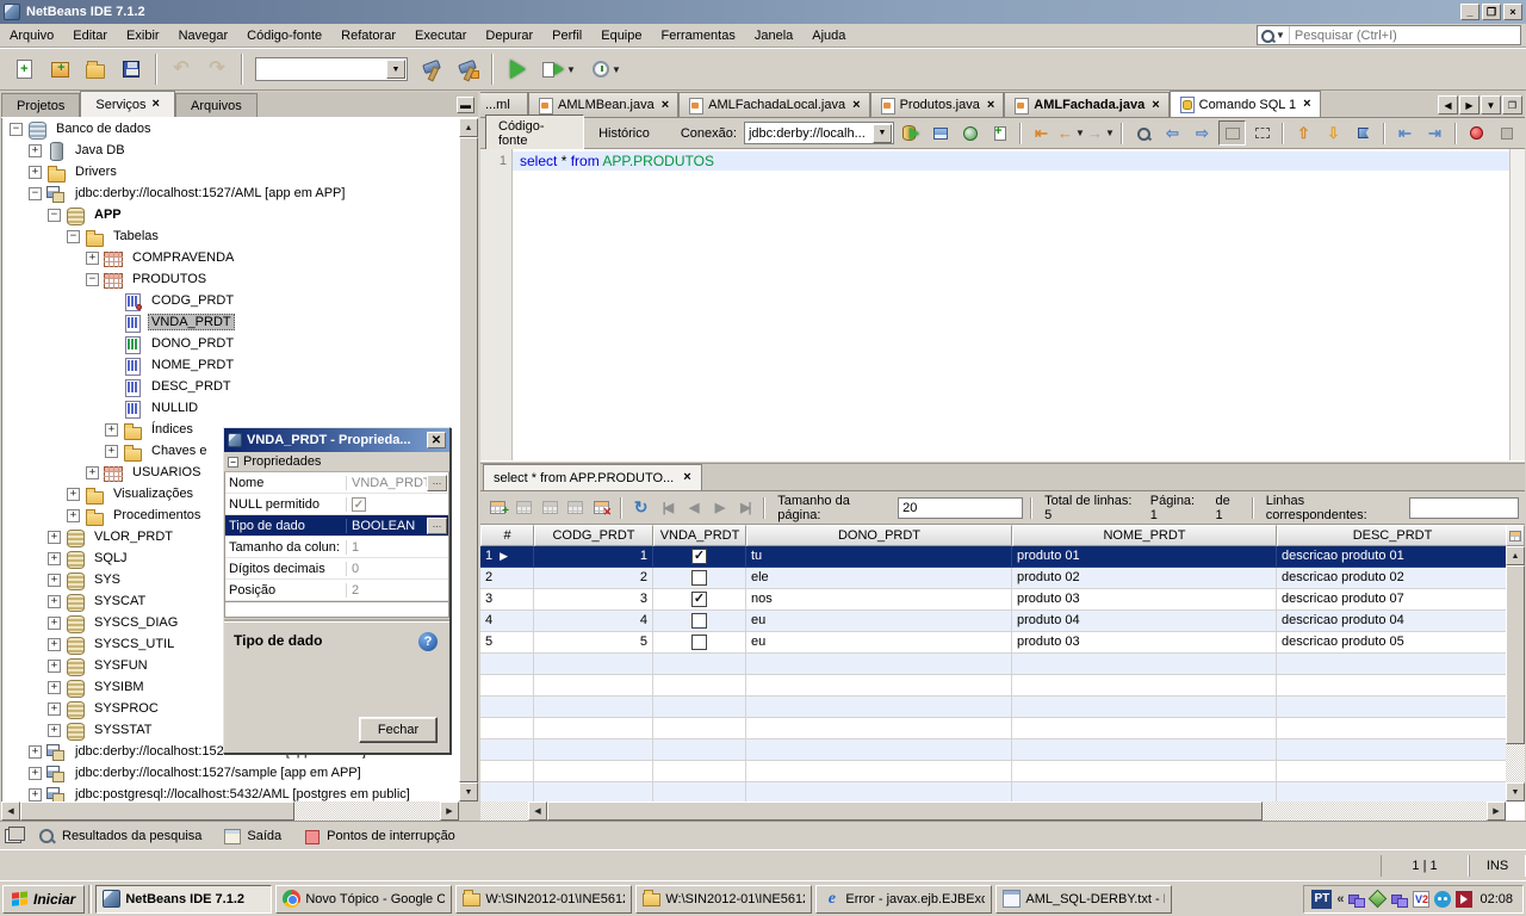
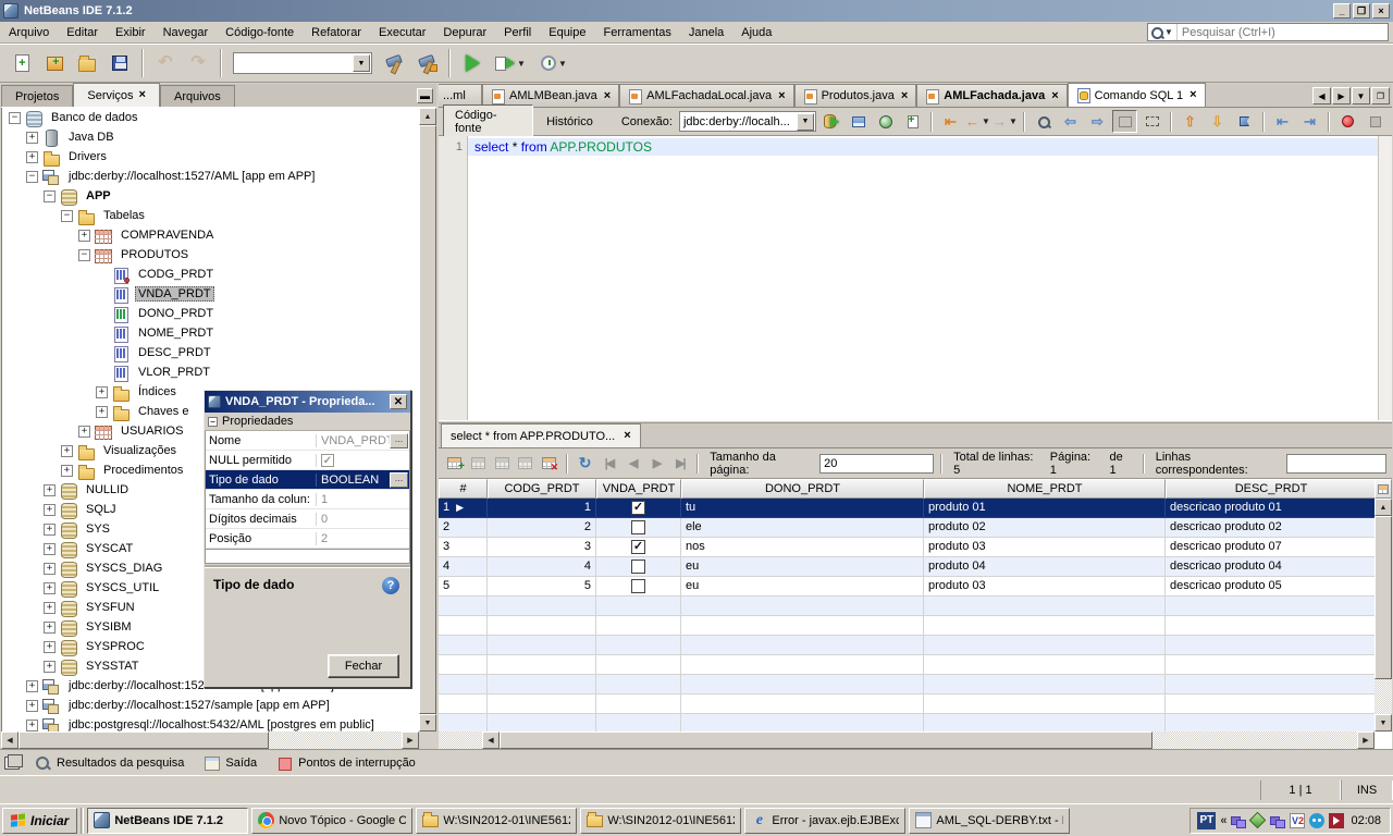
  NetBeans IDE 7.1.2
  _
  ❐
  ×
  Arquivo
  Editar
  Exibir
  Navegar
  Código-fonte
  Refatorar
  Executar
  Depurar
  Perfil
  Equipe
  Ferramentas
  Janela
  Ajuda
  ▼
  Pesquisar (Ctrl+I)
  +
  +
  ↶
  ↷
  ▼
  ▼
  Projetos
  Serviços
  ×
  Arquivos
  ▬
  −
  Banco de dados
  +
  Java DB
  +
  Drivers
  −
  jdbc:derby://localhost:1527/AML [app em APP]
  −
  APP
  −
  Tabelas
  +
  COMPRAVENDA
  −
  PRODUTOS
  CODG_PRDT
  VNDA_PRDT
  DONO_PRDT
  NOME_PRDT
  DESC_PRDT
- NULLID
+ VLOR_PRDT
  +
  Índices
  +
  Chaves e
  +
  USUARIOS
  +
  Visualizações
  +
  Procedimentos
  +
- VLOR_PRDT
+ NULLID
  +
  SQLJ
  +
  SYS
  +
  SYSCAT
  +
  SYSCS_DIAG
  +
  SYSCS_UTIL
  +
  SYSFUN
  +
  SYSIBM
  +
  SYSPROC
  +
  SYSSTAT
  +
  +
  jdbc:derby://localhost:1527/sample [app em APP]
  +
  jdbc:postgresql://localhost:5432/AML [postgres em public]
  ...ml
  AMLMBean.java
  ×
  AMLFachadaLocal.java
  ×
  Produtos.java
  ×
  AMLFachada.java
  ×
  Comando SQL 1
  ×
  ◀
  ▶
  ▼
  ❐
  Código-fonte
  Histórico
  Conexão:
  jdbc:derby://localh...
  +
  ⇤
  ←
  ▼
  →
  ▼
  ⇦
  ⇨
  ⇧
  ⇩
  ⇤
  ⇥
  1
  select
  *
  from
  APP.PRODUTOS
  select * from APP.PRODUTO...
  ×
  +
  ✕
  ↻
  |◀
  ◀
  ▶
  ▶|
  Tamanho da página:
  20
  Total de linhas: 5
  Página: 1
  de 1
  Linhas correspondentes:
  #
  CODG_PRDT
  VNDA_PRDT
  DONO_PRDT
  NOME_PRDT
  DESC_PRDT
  1
  ▶
  1
  ✓
  tu
  produto 01
  descricao produto 01
  2
  2
  ele
  produto 02
  descricao produto 02
  3
  3
  ✓
  nos
  produto 03
  descricao produto 07
  4
  4
  eu
  produto 04
  descricao produto 04
  5
  5
  eu
  produto 03
  descricao produto 05
  Resultados da pesquisa
  Saída
  Pontos de interrupção
  1 | 1
  INS
  Iniciar
  NetBeans IDE 7.1.2
  Novo Tópico - Google C
  W:\SIN2012-01\INE561
  W:\SIN2012-01\INE561
  e
  Error - javax.ejb.EJBExc
  AML_SQL-DERBY.txt -
  PT
  «
  V2
  02:08
  VNDA_PRDT - Proprieda...
  ✕
  −
  Propriedades
  Nome
  VNDA_PRD
  ...
  NULL permitido
  ✓
  Tipo de dado
  BOOLEAN
  ...
  Tamanho da colun:
  1
  Dígitos decimais
  0
  Posição
  2
  Tipo de dado
  ?
  Fechar
